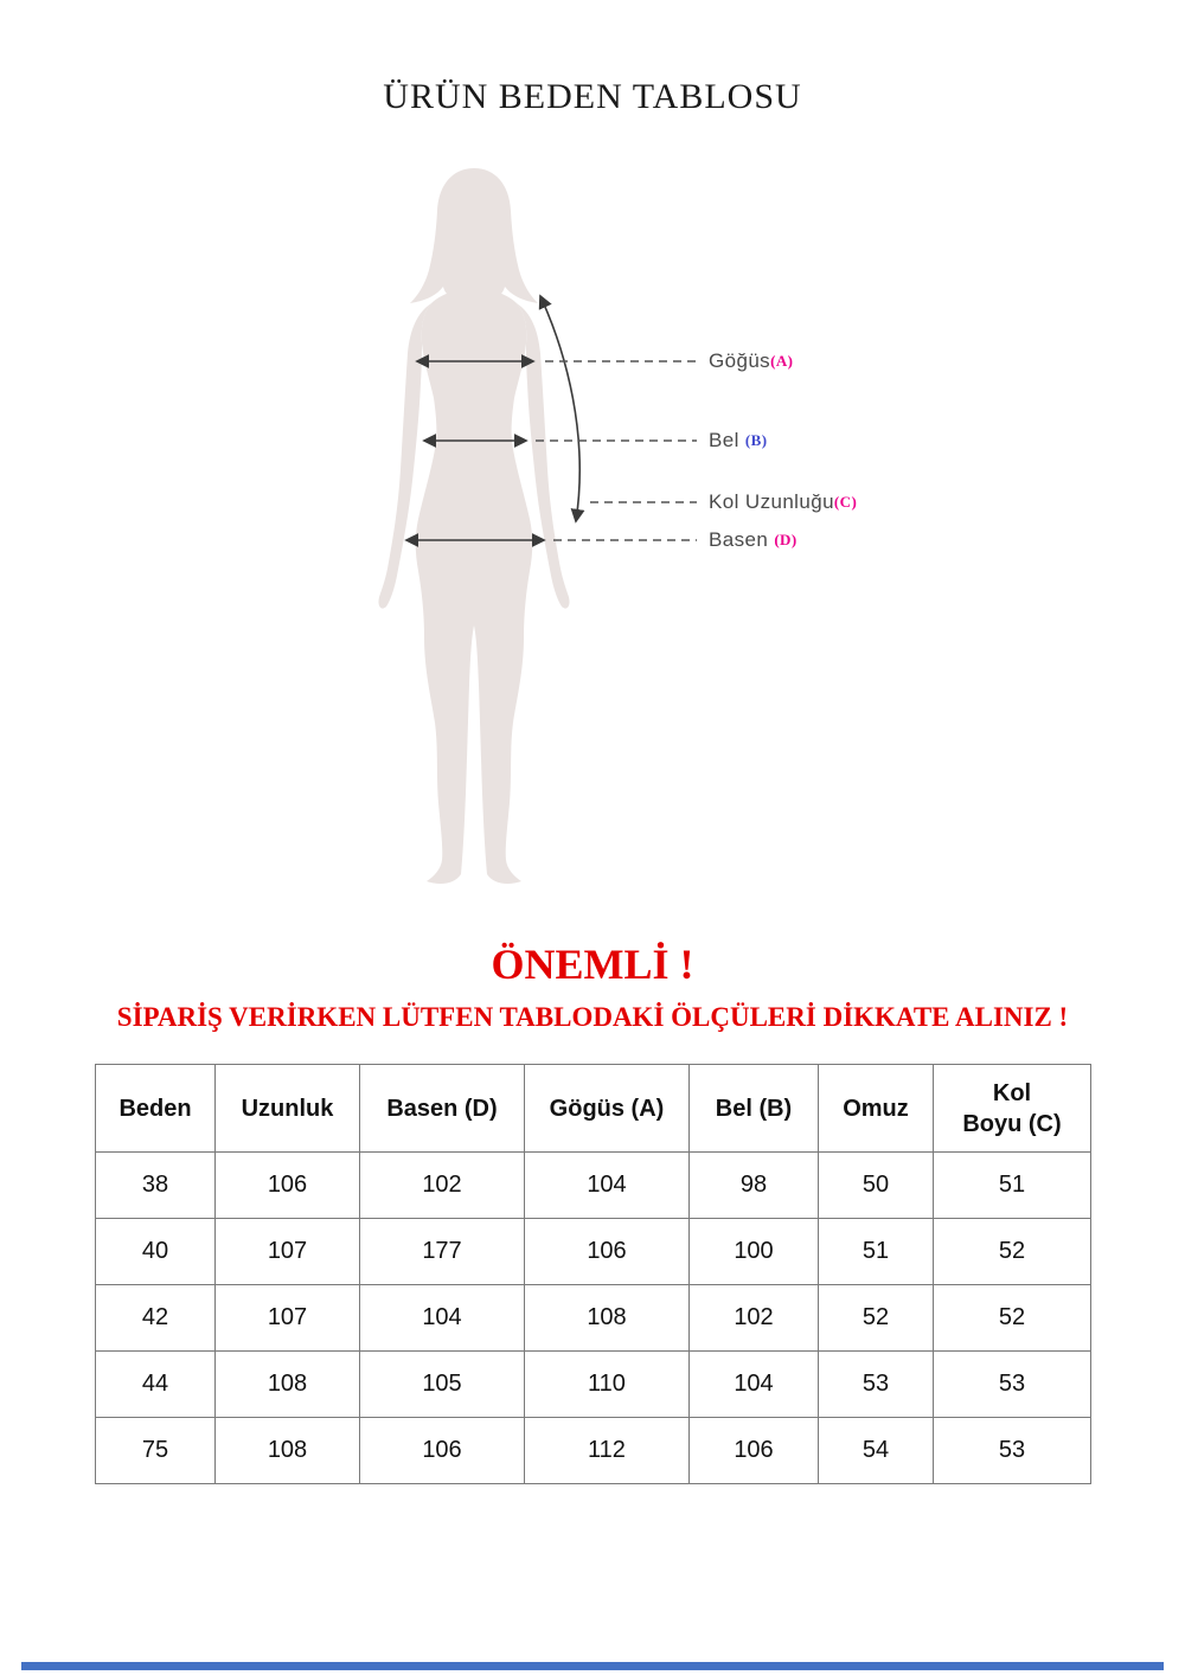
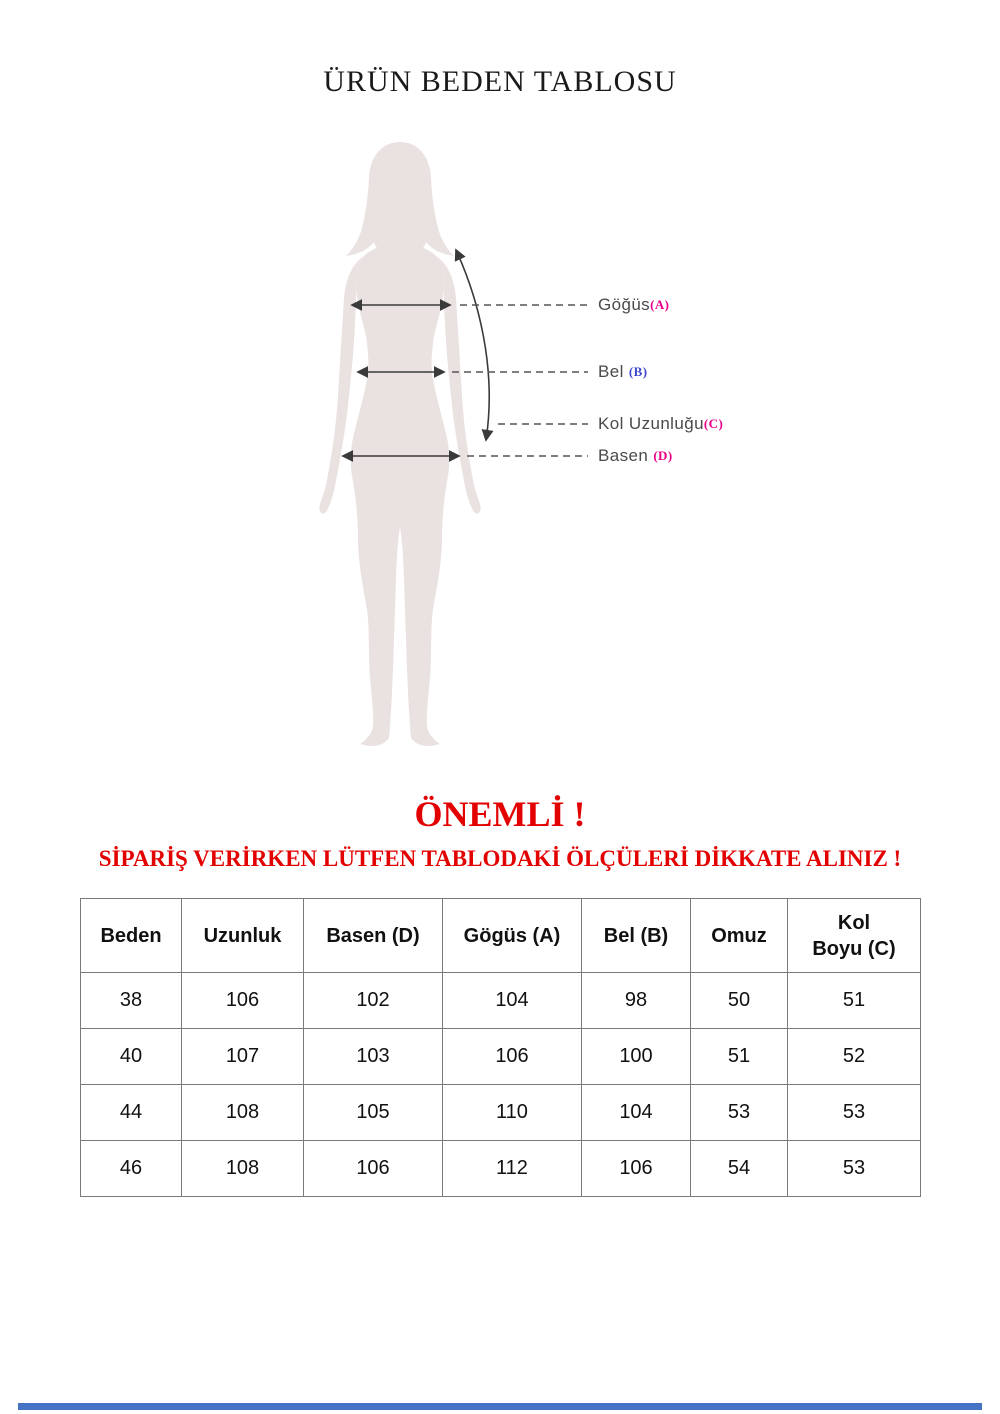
  ÜRÜN BEDEN TABLOSU
  Göğüs(A)
  Bel (B)
  Kol Uzunluğu(C)
  Basen (D)
  ÖNEMLİ !
  SİPARİŞ VERİRKEN LÜTFEN TABLODAKİ ÖLÇÜLERİ DİKKATE ALINIZ !
  Beden	Uzunluk	Basen (D)	Gögüs (A)	Bel (B)	Omuz	Kol Boyu (C)
  38	106	102	104	98	50	51
- 40	107	177	106	100	51	52
+ 40	107	103	106	100	51	52
- 42	107	104	108	102	52	52
  44	108	105	110	104	53	53
- 75	108	106	112	106	54	53
+ 46	108	106	112	106	54	53
